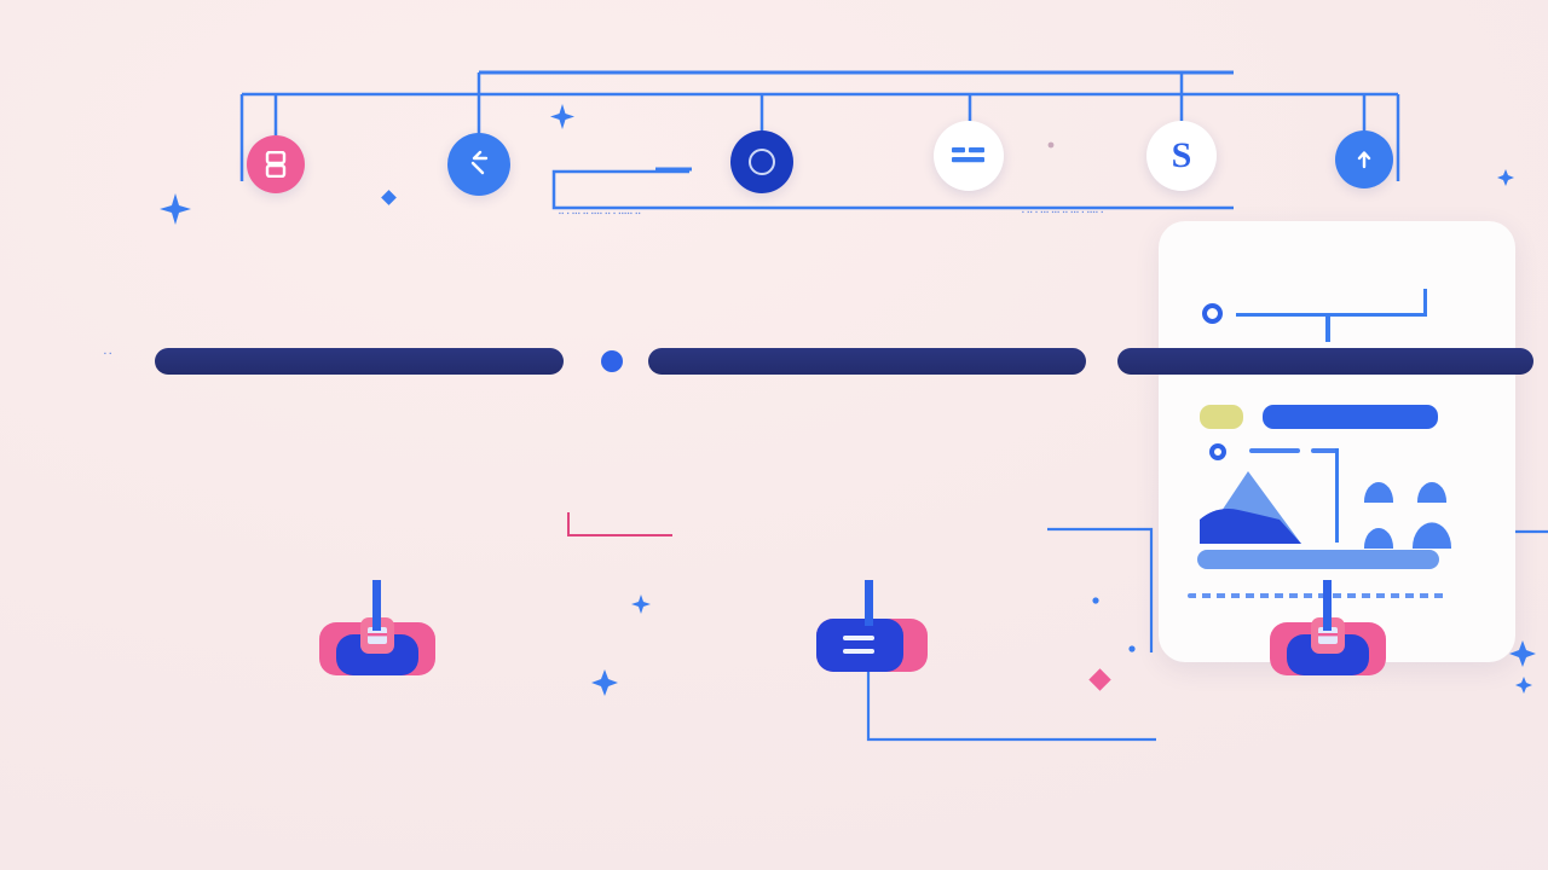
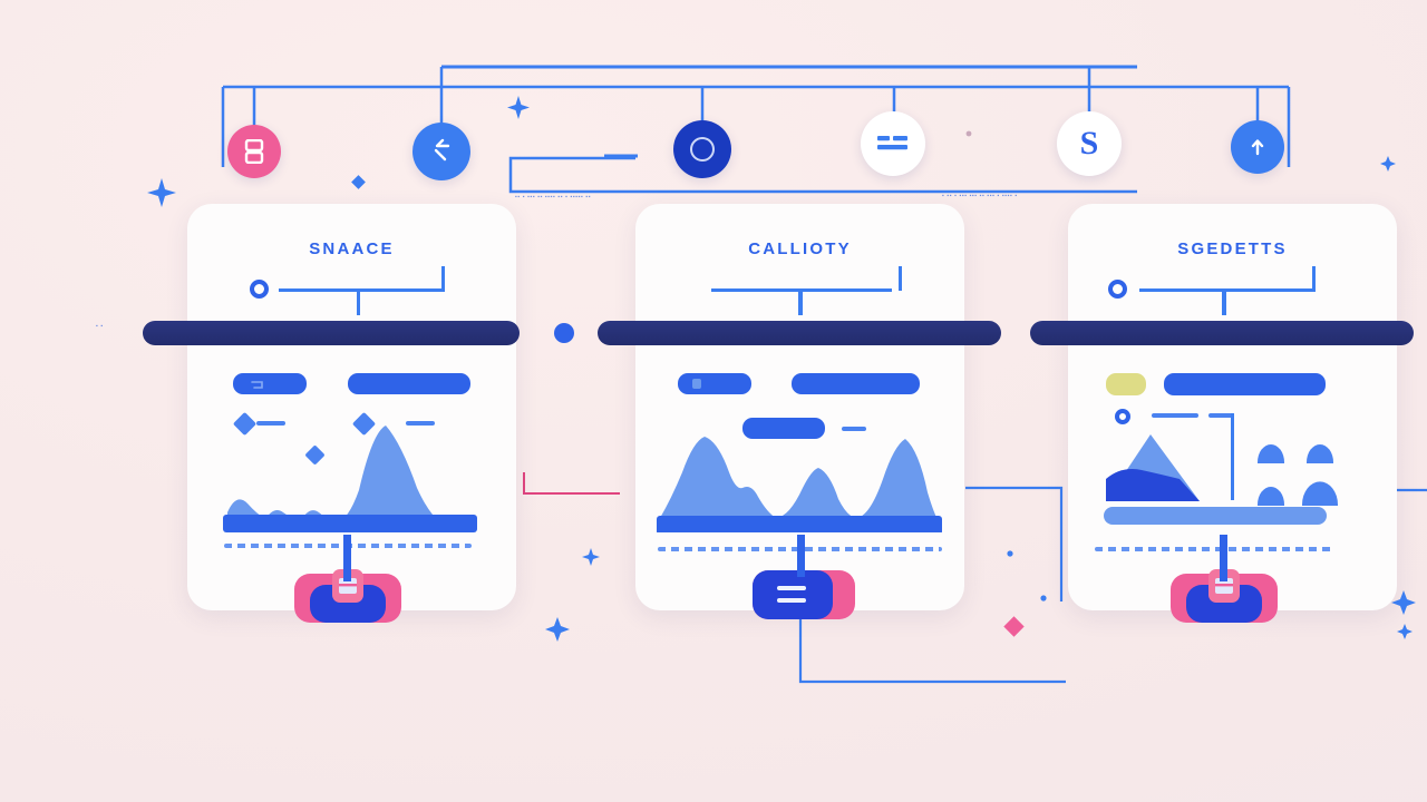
  S
+ SNAACE
+ CALLIOTY
+ SGEDETTS
